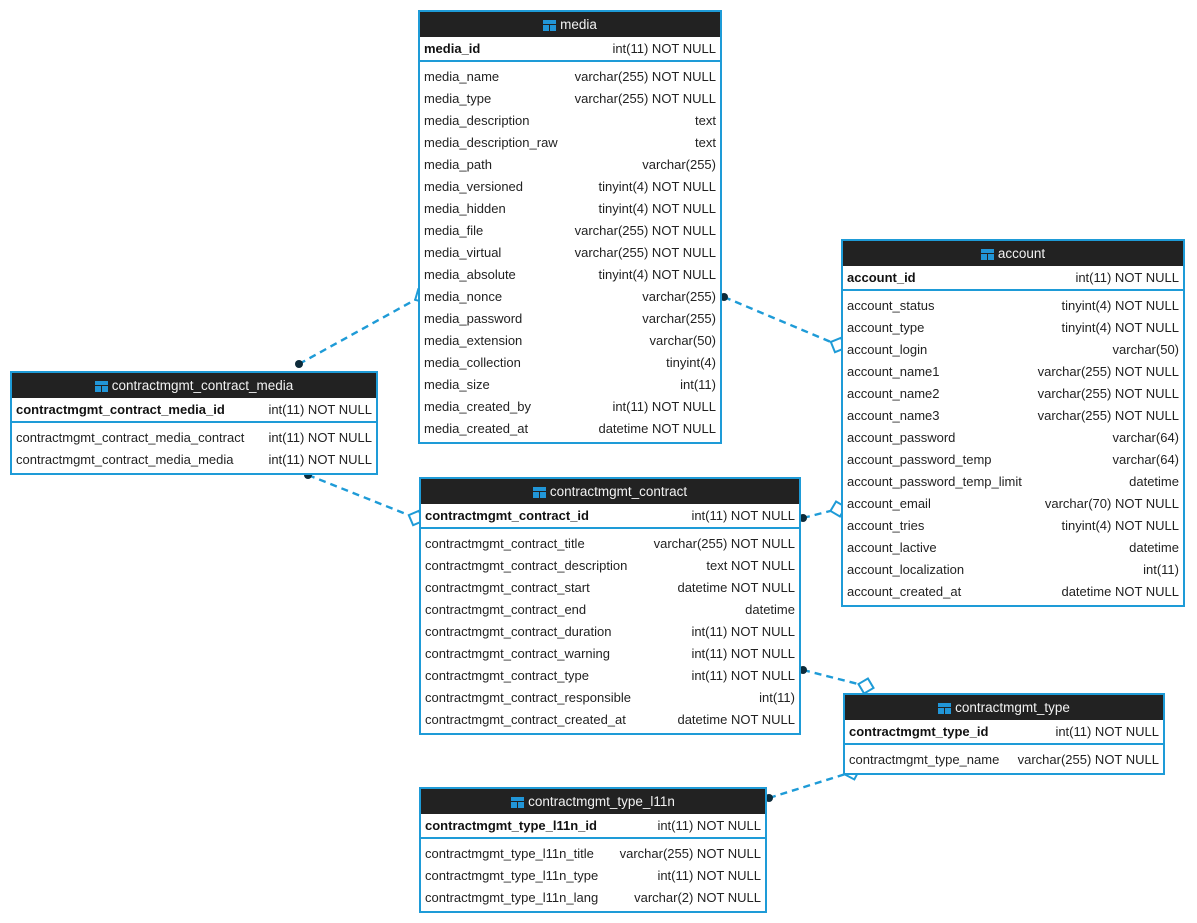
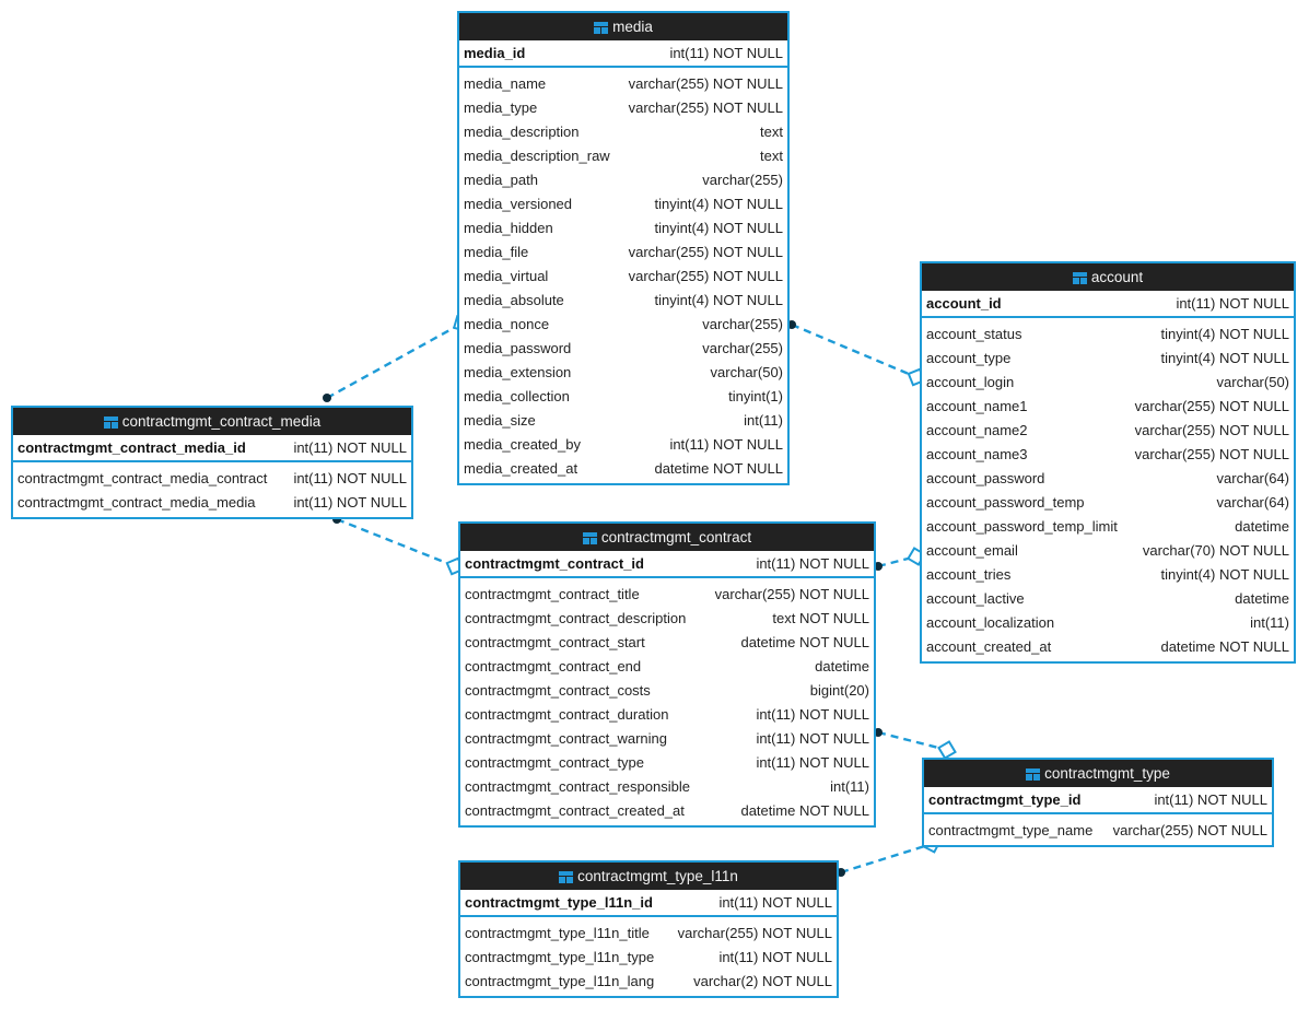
  media
  media_id
  int(11) NOT NULL
  media_name
  varchar(255) NOT NULL
  media_type
  varchar(255) NOT NULL
  media_description
  text
  media_description_raw
  text
  media_path
  varchar(255)
  media_versioned
  tinyint(4) NOT NULL
  media_hidden
  tinyint(4) NOT NULL
  media_file
  varchar(255) NOT NULL
  media_virtual
  varchar(255) NOT NULL
  media_absolute
  tinyint(4) NOT NULL
  media_nonce
  varchar(255)
  media_password
  varchar(255)
  media_extension
  varchar(50)
  media_collection
- tinyint(4)
+ tinyint(1)
  media_size
  int(11)
  media_created_by
  int(11) NOT NULL
  media_created_at
  datetime NOT NULL
  account
  account_id
  int(11) NOT NULL
  account_status
  tinyint(4) NOT NULL
  account_type
  tinyint(4) NOT NULL
  account_login
  varchar(50)
  account_name1
  varchar(255) NOT NULL
  account_name2
  varchar(255) NOT NULL
  account_name3
  varchar(255) NOT NULL
  account_password
  varchar(64)
  account_password_temp
  varchar(64)
  account_password_temp_limit
  datetime
  account_email
  varchar(70) NOT NULL
  account_tries
  tinyint(4) NOT NULL
  account_lactive
  datetime
  account_localization
  int(11)
  account_created_at
  datetime NOT NULL
  contractmgmt_contract_media
  contractmgmt_contract_media_id
  int(11) NOT NULL
  contractmgmt_contract_media_contract
  int(11) NOT NULL
  contractmgmt_contract_media_media
  int(11) NOT NULL
  contractmgmt_contract
  contractmgmt_contract_id
  int(11) NOT NULL
  contractmgmt_contract_title
  varchar(255) NOT NULL
  contractmgmt_contract_description
  text NOT NULL
  contractmgmt_contract_start
  datetime NOT NULL
  contractmgmt_contract_end
  datetime
+ contractmgmt_contract_costs
+ bigint(20)
  contractmgmt_contract_duration
  int(11) NOT NULL
  contractmgmt_contract_warning
  int(11) NOT NULL
  contractmgmt_contract_type
  int(11) NOT NULL
  contractmgmt_contract_responsible
  int(11)
  contractmgmt_contract_created_at
  datetime NOT NULL
  contractmgmt_type
  contractmgmt_type_id
  int(11) NOT NULL
  contractmgmt_type_name
  varchar(255) NOT NULL
  contractmgmt_type_l11n
  contractmgmt_type_l11n_id
  int(11) NOT NULL
  contractmgmt_type_l11n_title
  varchar(255) NOT NULL
  contractmgmt_type_l11n_type
  int(11) NOT NULL
  contractmgmt_type_l11n_lang
  varchar(2) NOT NULL
